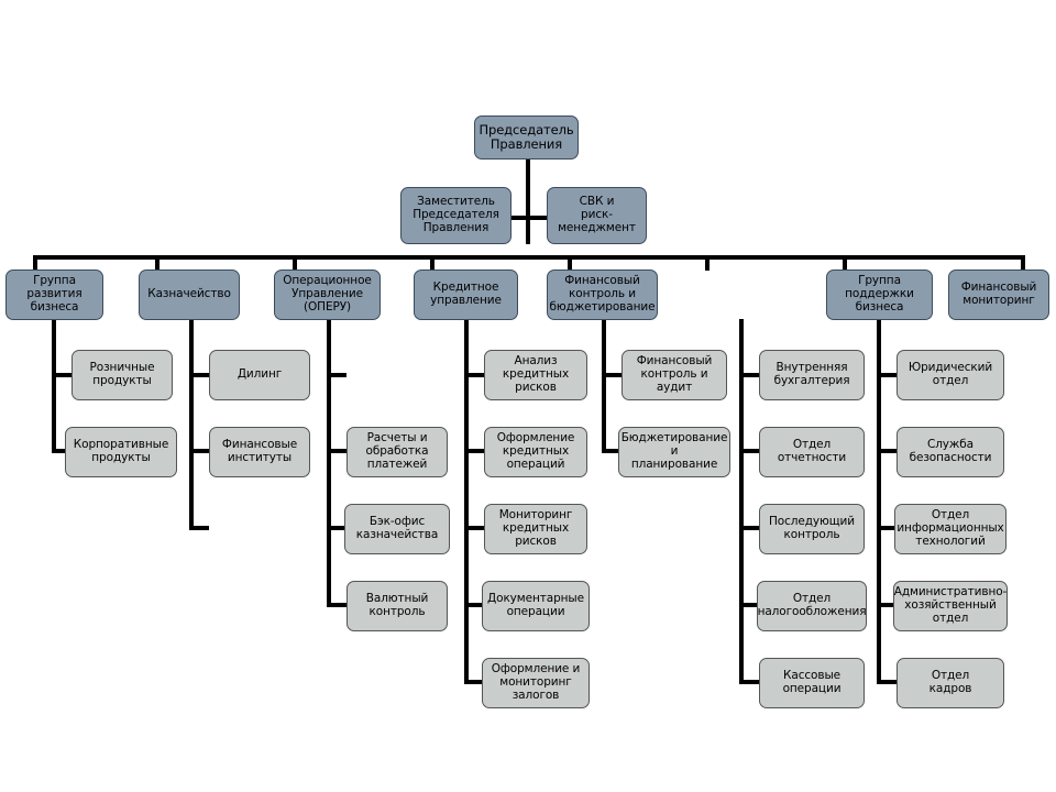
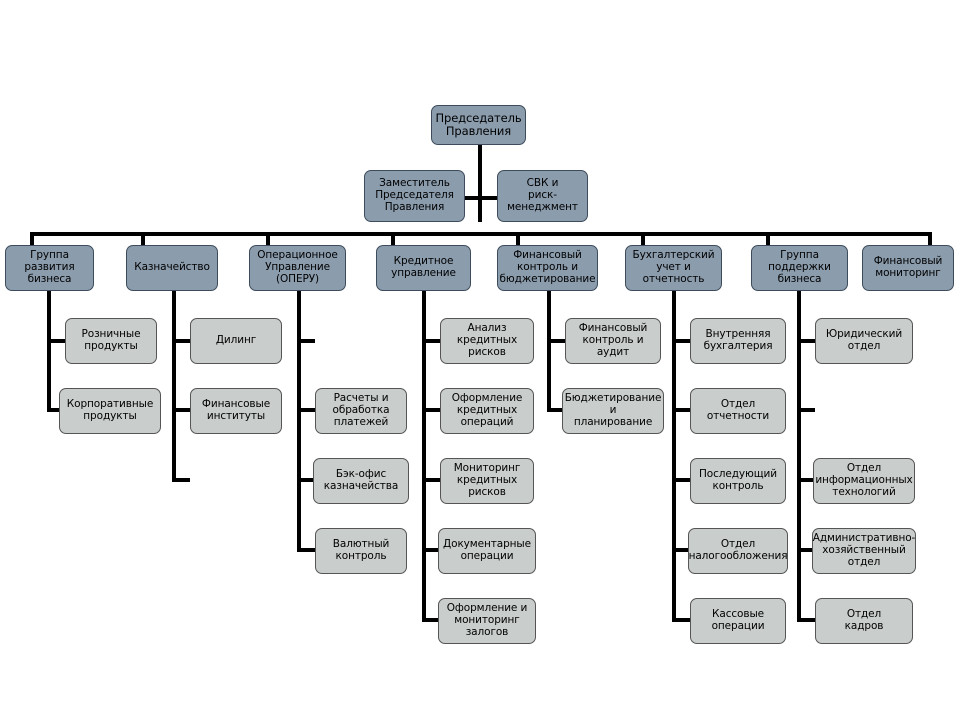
  Председатель
  Правления
  Заместитель
  Председателя
  Правления
  СВК и
  риск-
  менеджмент
  Группа
  развития
  бизнеса
  Казначейство
  Операционное
  Управление
  (ОПЕРУ)
  Кредитное
  управление
  Финансовый
  контроль и
  бюджетирование
+ Бухгалтерский
+ учет и
+ отчетность
  Группа
  поддержки
  бизнеса
  Финансовый
  мониторинг
  Розничные
  продукты
  Корпоративные
  продукты
  Дилинг
  Финансовые
  институты
  Расчеты и
  обработка
  платежей
  Бэк-офис
  казначейства
  Валютный
  контроль
  Анализ
  кредитных
  рисков
  Оформление
  кредитных
  операций
  Мониторинг
  кредитных
  рисков
  Документарные
  операции
  Оформление и
  мониторинг
  залогов
  Финансовый
  контроль и
  аудит
  Бюджетирование
  и
  планирование
  Внутренняя
  бухгалтерия
  Отдел
  отчетности
  Последующий
  контроль
  Отдел
  налогообложения
  Кассовые
  операции
  Юридический
  отдел
- Служба
- безопасности
  Отдел
  информационных
  технологий
  Административно-
  хозяйственный
  отдел
  Отдел
  кадров
